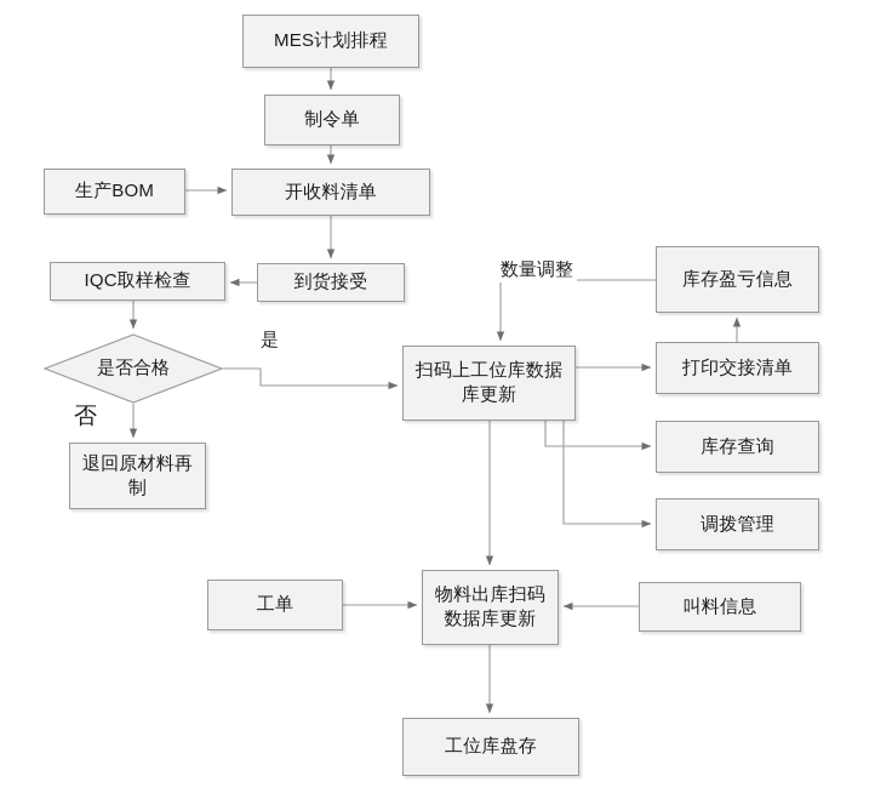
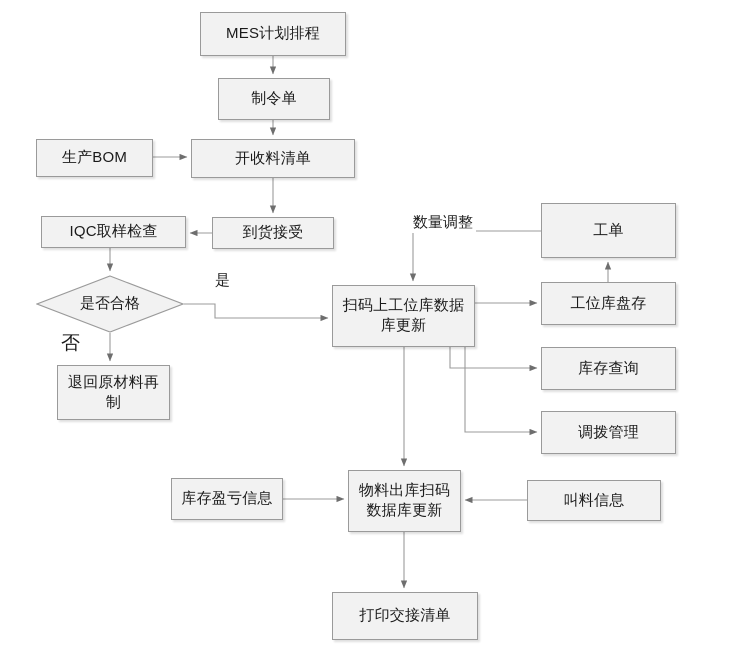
  MES计划排程
  制令单
  生产BOM
  开收料清单
  到货接受
  IQC取样检查
  是否合格
  退回原材料再
  制
  扫码上工位库数据
  库更新
- 库存盈亏信息
+ 工单
- 打印交接清单
+ 工位库盘存
  库存查询
  调拨管理
- 工单
+ 库存盈亏信息
  物料出库扫码
  数据库更新
  叫料信息
- 工位库盘存
+ 打印交接清单
  是
  否
  数量调整
